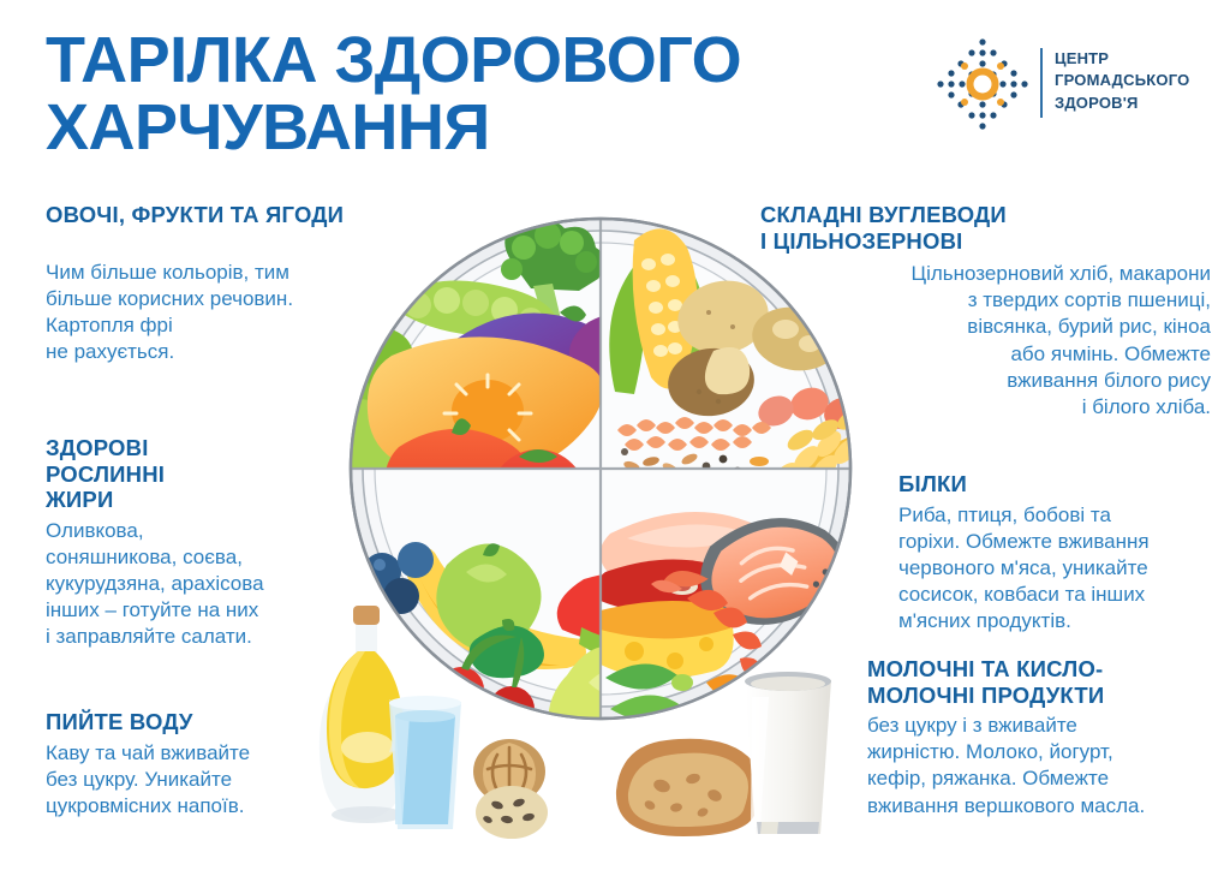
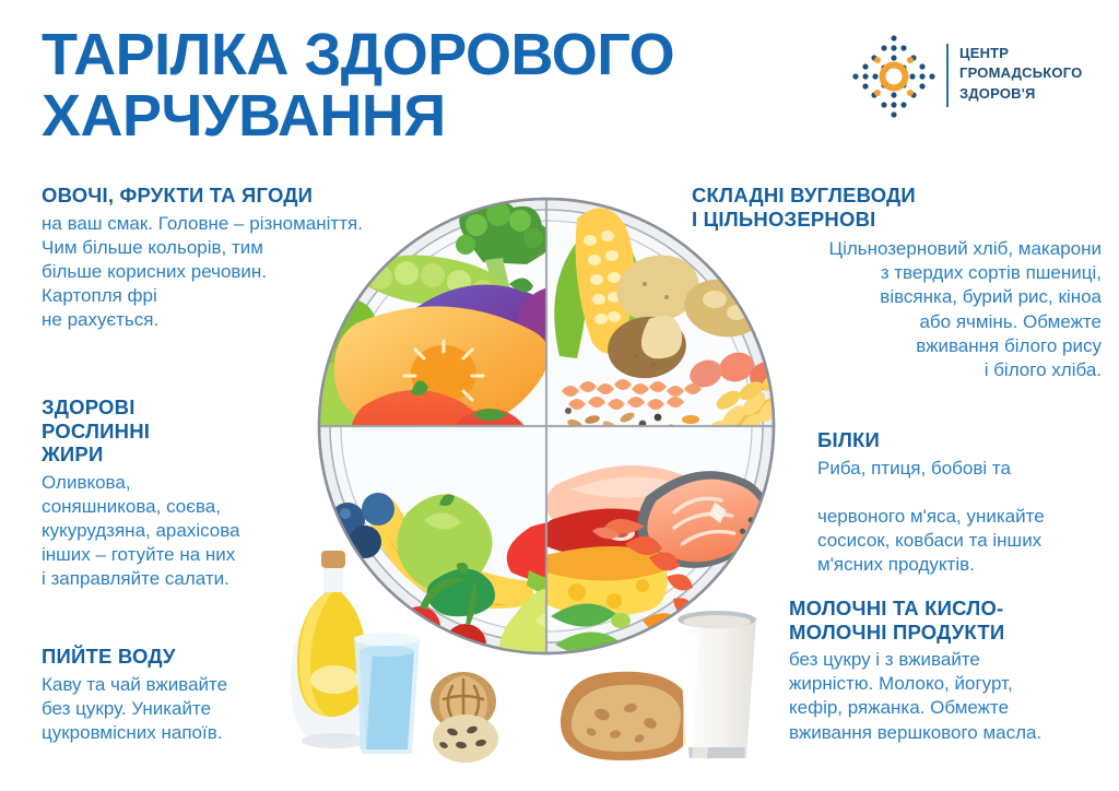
  ТАРІЛКА ЗДОРОВОГО
  ХАРЧУВАННЯ
  ЦЕНТР
  ГРОМАДСЬКОГО
  ЗДОРОВ'Я
  ОВОЧІ, ФРУКТИ ТА ЯГОДИ
+ на ваш смак. Головне – різноманіття.
  Чим більше кольорів, тим
  більше корисних речовин.
  Картопля фрі
  не рахується.
  ЗДОРОВІ
  РОСЛИННІ
  ЖИРИ
  Оливкова,
  соняшникова, соєва,
  кукурудзяна, арахісова
  інших – готуйте на них
  і заправляйте салати.
  ПИЙТЕ ВОДУ
  Каву та чай вживайте
  без цукру. Уникайте
  цукровмісних напоїв.
  СКЛАДНІ ВУГЛЕВОДИ
  І ЦІЛЬНОЗЕРНОВІ
  Цільнозерновий хліб, макарони
  з твердих сортів пшениці,
  вівсянка, бурий рис, кіноа
  або ячмінь. Обмежте
  вживання білого рису
  і білого хліба.
  БІЛКИ
  Риба, птиця, бобові та
- горіхи. Обмежте вживання
  червоного м'яса, уникайте
  сосисок, ковбаси та інших
  м'ясних продуктів.
  МОЛОЧНІ ТА КИСЛО-
  МОЛОЧНІ ПРОДУКТИ
  без цукру і з вживайте
  жирністю. Молоко, йогурт,
  кефір, ряжанка. Обмежте
  вживання вершкового масла.
